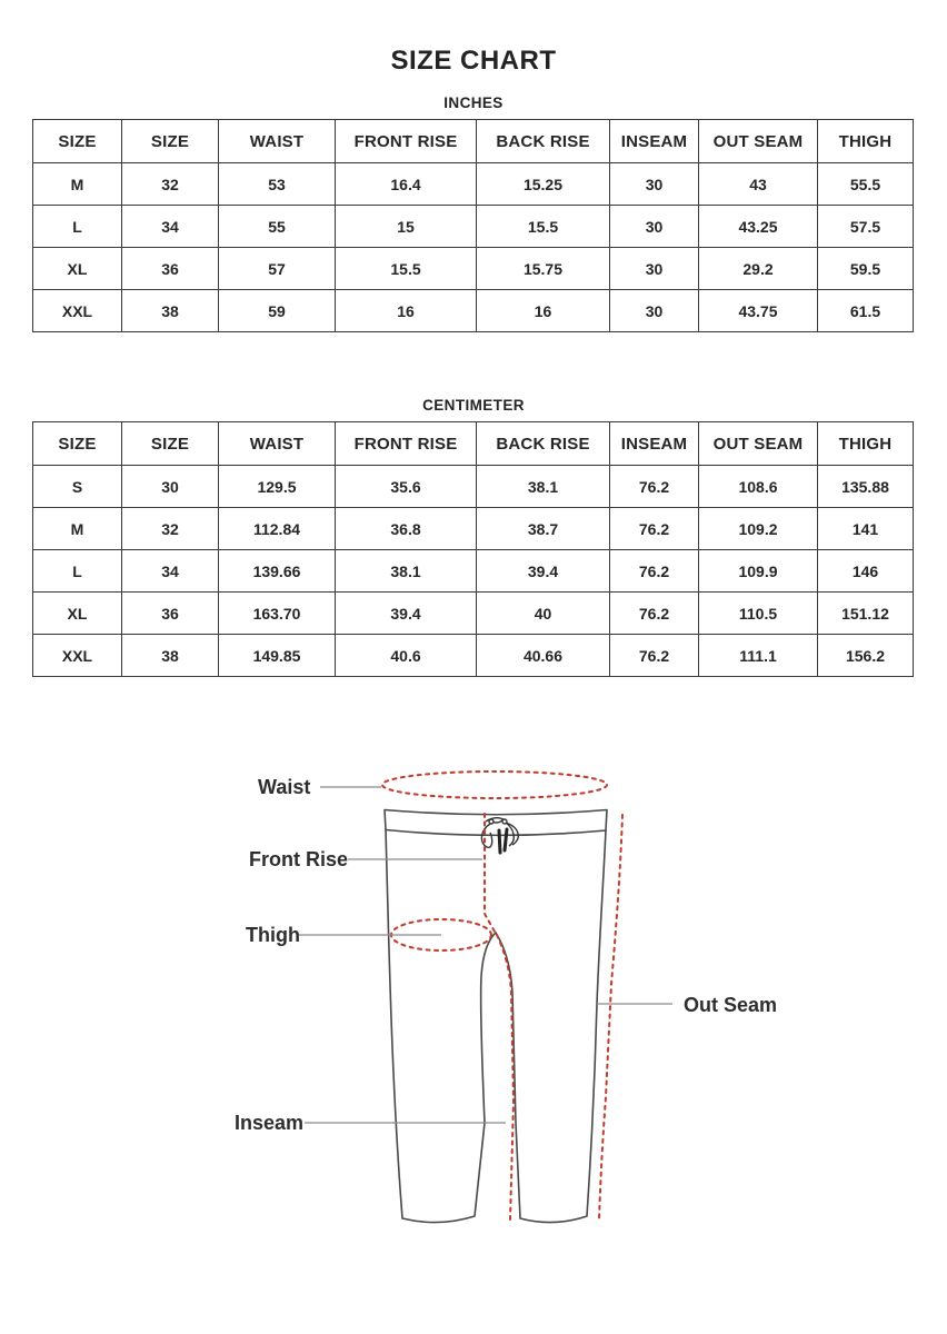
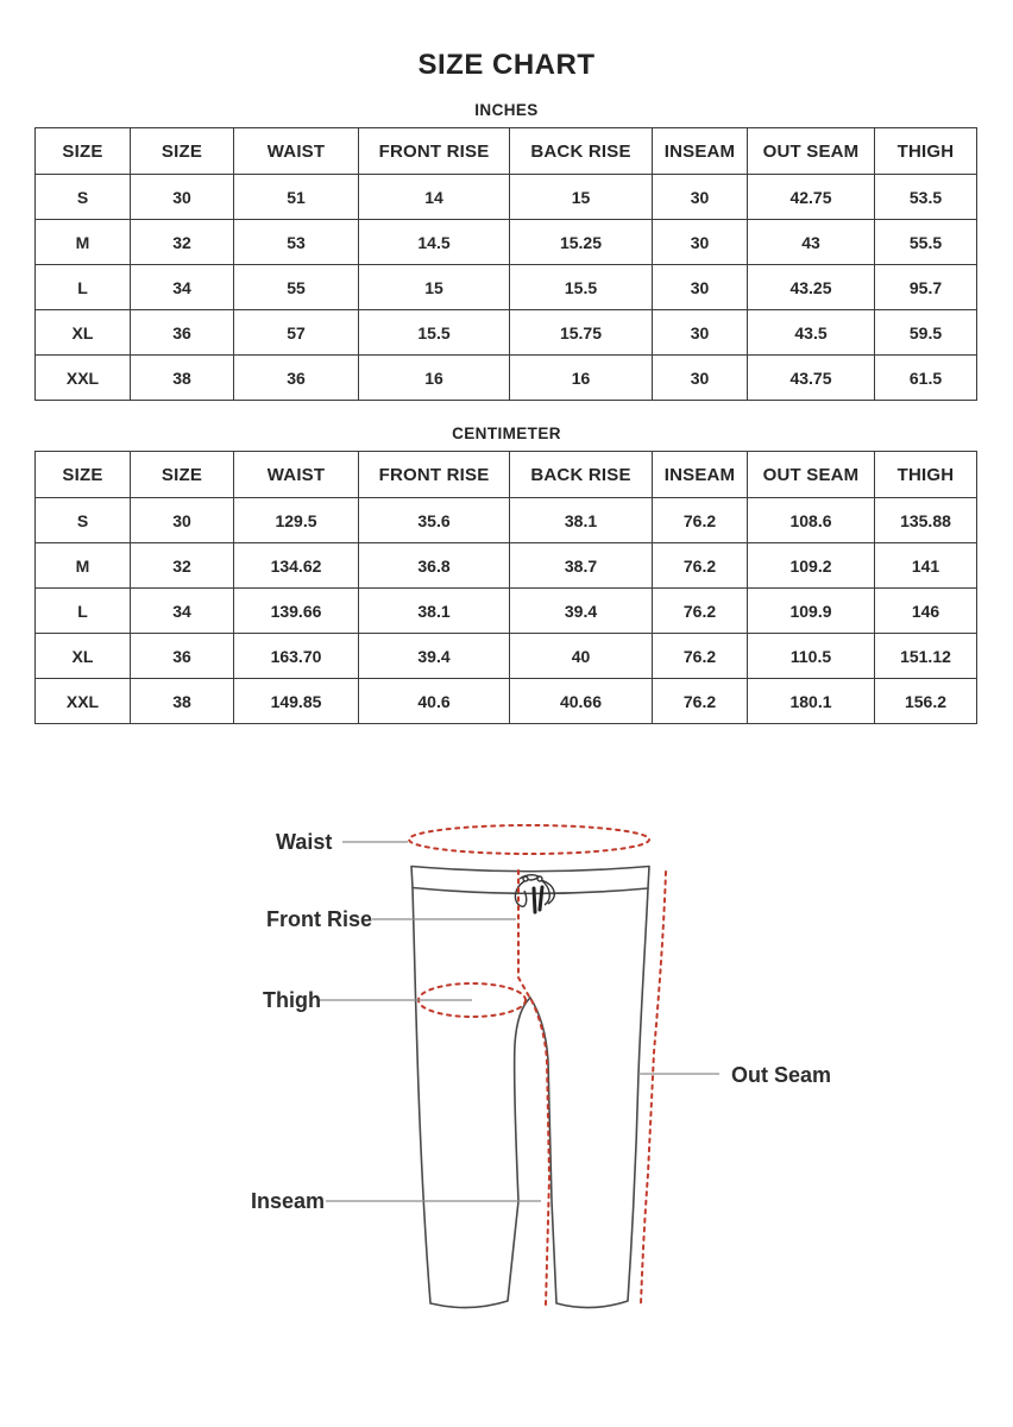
  SIZE CHART
  INCHES
  SIZE	SIZE	WAIST	FRONT RISE	BACK RISE	INSEAM	OUT SEAM	THIGH
+ S	30	51	14	15	30	42.75	53.5
- M	32	53	16.4	15.25	30	43	55.5
+ M	32	53	14.5	15.25	30	43	55.5
- L	34	55	15	15.5	30	43.25	57.5
+ L	34	55	15	15.5	30	43.25	95.7
- XL	36	57	15.5	15.75	30	29.2	59.5
+ XL	36	57	15.5	15.75	30	43.5	59.5
- XXL	38	59	16	16	30	43.75	61.5
+ XXL	38	36	16	16	30	43.75	61.5
  CENTIMETER
  SIZE	SIZE	WAIST	FRONT RISE	BACK RISE	INSEAM	OUT SEAM	THIGH
  S	30	129.5	35.6	38.1	76.2	108.6	135.88
- M	32	112.84	36.8	38.7	76.2	109.2	141
+ M	32	134.62	36.8	38.7	76.2	109.2	141
  L	34	139.66	38.1	39.4	76.2	109.9	146
  XL	36	163.70	39.4	40	76.2	110.5	151.12
- XXL	38	149.85	40.6	40.66	76.2	111.1	156.2
+ XXL	38	149.85	40.6	40.66	76.2	180.1	156.2
  Waist
  Front Rise
  Thigh
  Out Seam
  Inseam
